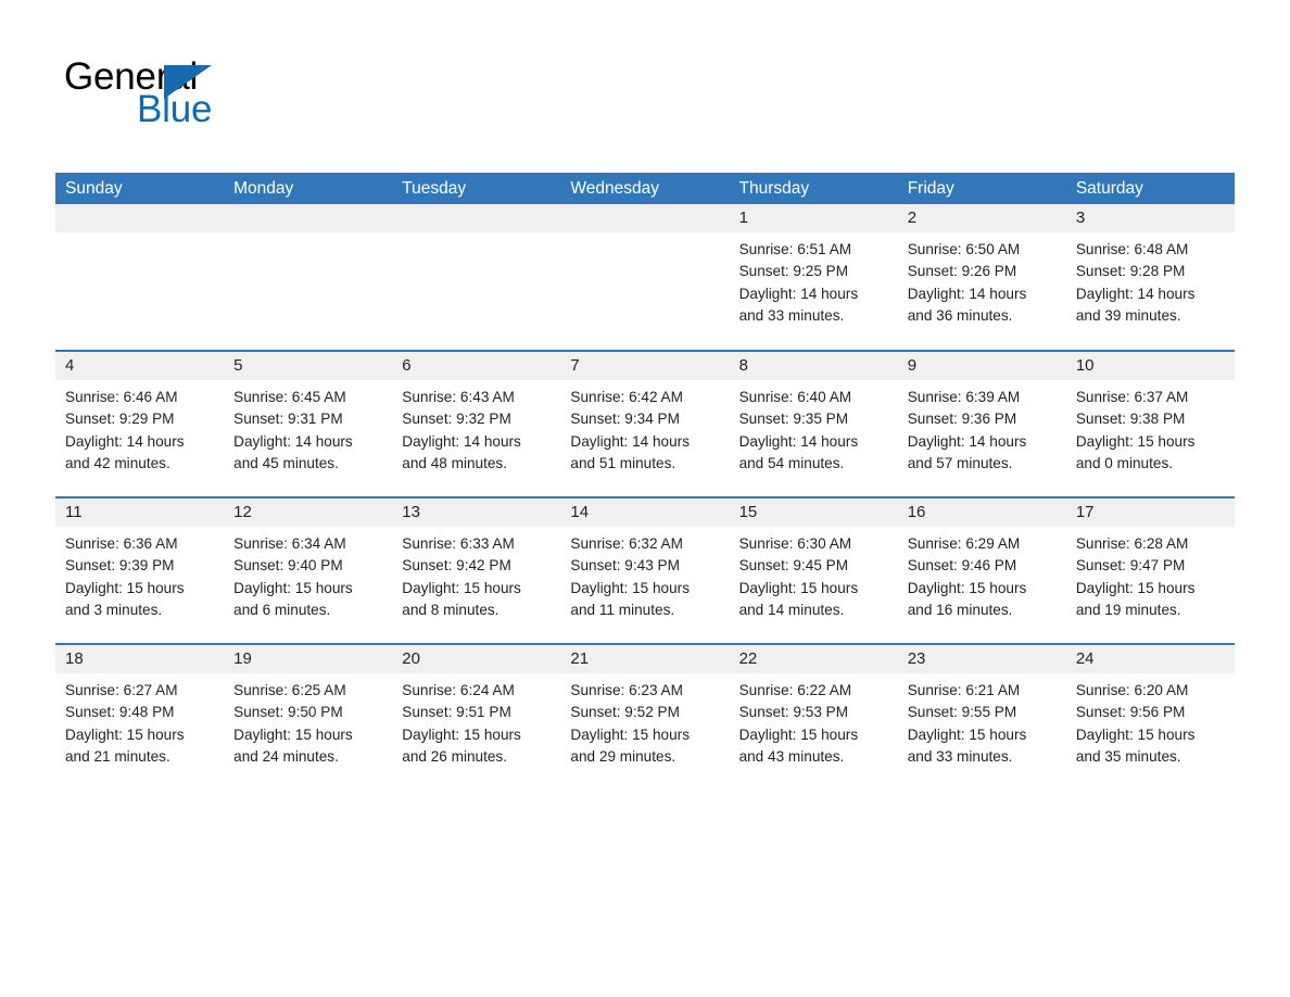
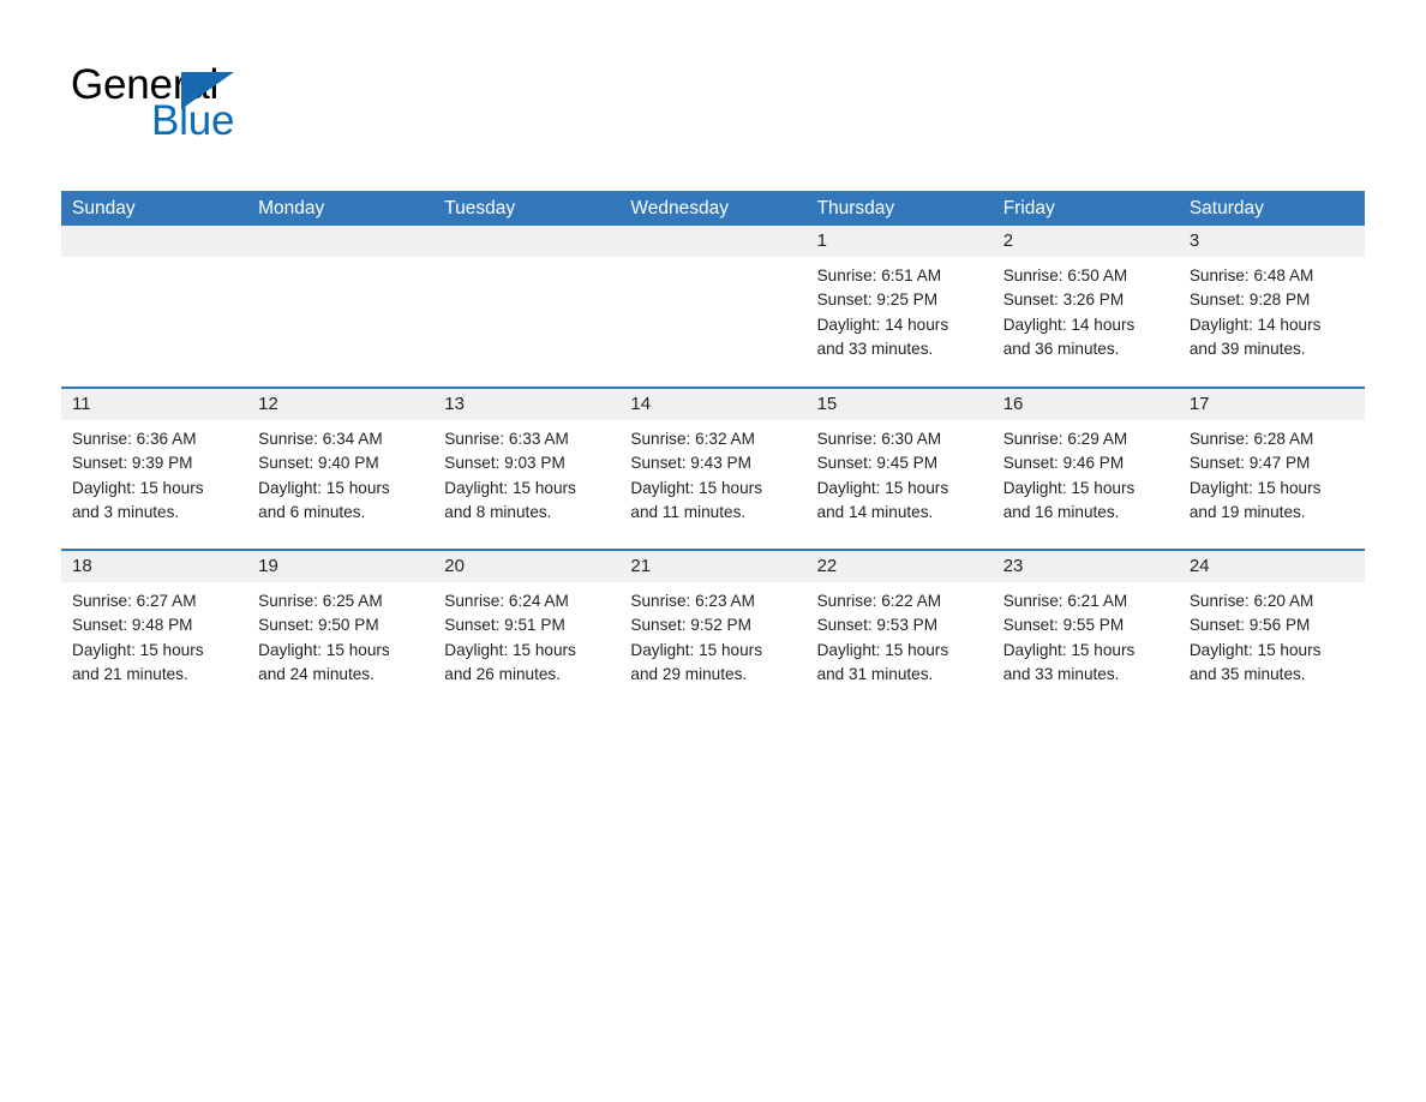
  General
  Blue
  Sunday	Monday	Tuesday	Wednesday	Thursday	Friday	Saturday
- 				1Sunrise: 6:51 AMSunset: 9:25 PMDaylight: 14 hoursand 33 minutes.	2Sunrise: 6:50 AMSunset: 9:26 PMDaylight: 14 hoursand 36 minutes.	3Sunrise: 6:48 AMSunset: 9:28 PMDaylight: 14 hoursand 39 minutes.
+ 				1Sunrise: 6:51 AMSunset: 9:25 PMDaylight: 14 hoursand 33 minutes.	2Sunrise: 6:50 AMSunset: 3:26 PMDaylight: 14 hoursand 36 minutes.	3Sunrise: 6:48 AMSunset: 9:28 PMDaylight: 14 hoursand 39 minutes.
- 4Sunrise: 6:46 AMSunset: 9:29 PMDaylight: 14 hoursand 42 minutes.	5Sunrise: 6:45 AMSunset: 9:31 PMDaylight: 14 hoursand 45 minutes.	6Sunrise: 6:43 AMSunset: 9:32 PMDaylight: 14 hoursand 48 minutes.	7Sunrise: 6:42 AMSunset: 9:34 PMDaylight: 14 hoursand 51 minutes.	8Sunrise: 6:40 AMSunset: 9:35 PMDaylight: 14 hoursand 54 minutes.	9Sunrise: 6:39 AMSunset: 9:36 PMDaylight: 14 hoursand 57 minutes.	10Sunrise: 6:37 AMSunset: 9:38 PMDaylight: 15 hoursand 0 minutes.
- 11Sunrise: 6:36 AMSunset: 9:39 PMDaylight: 15 hoursand 3 minutes.	12Sunrise: 6:34 AMSunset: 9:40 PMDaylight: 15 hoursand 6 minutes.	13Sunrise: 6:33 AMSunset: 9:42 PMDaylight: 15 hoursand 8 minutes.	14Sunrise: 6:32 AMSunset: 9:43 PMDaylight: 15 hoursand 11 minutes.	15Sunrise: 6:30 AMSunset: 9:45 PMDaylight: 15 hoursand 14 minutes.	16Sunrise: 6:29 AMSunset: 9:46 PMDaylight: 15 hoursand 16 minutes.	17Sunrise: 6:28 AMSunset: 9:47 PMDaylight: 15 hoursand 19 minutes.
+ 11Sunrise: 6:36 AMSunset: 9:39 PMDaylight: 15 hoursand 3 minutes.	12Sunrise: 6:34 AMSunset: 9:40 PMDaylight: 15 hoursand 6 minutes.	13Sunrise: 6:33 AMSunset: 9:03 PMDaylight: 15 hoursand 8 minutes.	14Sunrise: 6:32 AMSunset: 9:43 PMDaylight: 15 hoursand 11 minutes.	15Sunrise: 6:30 AMSunset: 9:45 PMDaylight: 15 hoursand 14 minutes.	16Sunrise: 6:29 AMSunset: 9:46 PMDaylight: 15 hoursand 16 minutes.	17Sunrise: 6:28 AMSunset: 9:47 PMDaylight: 15 hoursand 19 minutes.
- 18Sunrise: 6:27 AMSunset: 9:48 PMDaylight: 15 hoursand 21 minutes.	19Sunrise: 6:25 AMSunset: 9:50 PMDaylight: 15 hoursand 24 minutes.	20Sunrise: 6:24 AMSunset: 9:51 PMDaylight: 15 hoursand 26 minutes.	21Sunrise: 6:23 AMSunset: 9:52 PMDaylight: 15 hoursand 29 minutes.	22Sunrise: 6:22 AMSunset: 9:53 PMDaylight: 15 hoursand 43 minutes.	23Sunrise: 6:21 AMSunset: 9:55 PMDaylight: 15 hoursand 33 minutes.	24Sunrise: 6:20 AMSunset: 9:56 PMDaylight: 15 hoursand 35 minutes.
+ 18Sunrise: 6:27 AMSunset: 9:48 PMDaylight: 15 hoursand 21 minutes.	19Sunrise: 6:25 AMSunset: 9:50 PMDaylight: 15 hoursand 24 minutes.	20Sunrise: 6:24 AMSunset: 9:51 PMDaylight: 15 hoursand 26 minutes.	21Sunrise: 6:23 AMSunset: 9:52 PMDaylight: 15 hoursand 29 minutes.	22Sunrise: 6:22 AMSunset: 9:53 PMDaylight: 15 hoursand 31 minutes.	23Sunrise: 6:21 AMSunset: 9:55 PMDaylight: 15 hoursand 33 minutes.	24Sunrise: 6:20 AMSunset: 9:56 PMDaylight: 15 hoursand 35 minutes.
